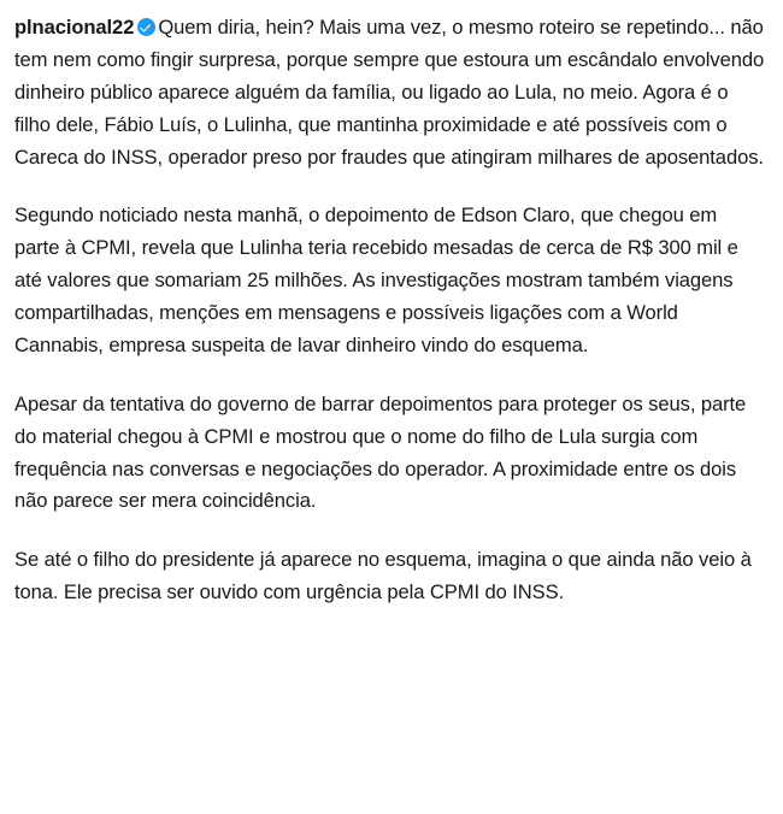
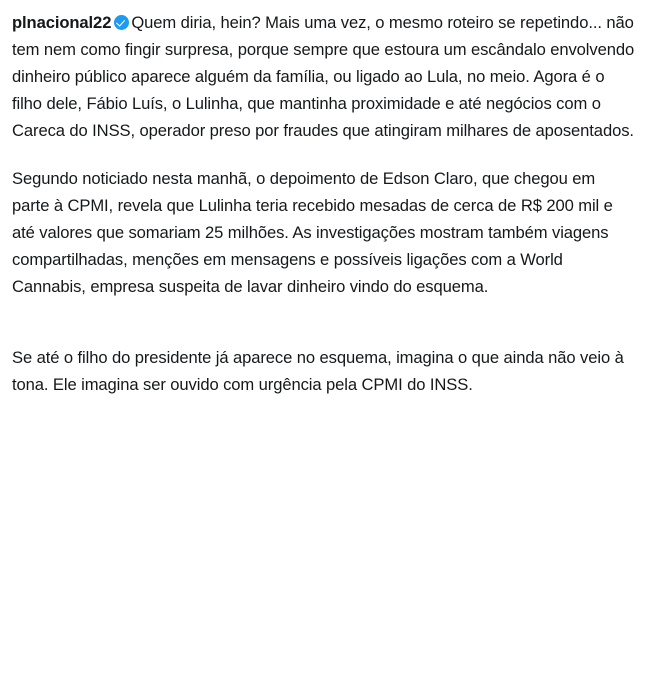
- plnacional22 Quem diria, hein? Mais uma vez, o mesmo roteiro se repetindo... não tem nem como fingir surpresa, porque sempre que estoura um escândalo envolvendo dinheiro público aparece alguém da família, ou ligado ao Lula, no meio. Agora é o filho dele, Fábio Luís, o Lulinha, que mantinha proximidade e até possíveis com o Careca do INSS, operador preso por fraudes que atingiram milhares de aposentados.
+ plnacional22 Quem diria, hein? Mais uma vez, o mesmo roteiro se repetindo... não tem nem como fingir surpresa, porque sempre que estoura um escândalo envolvendo dinheiro público aparece alguém da família, ou ligado ao Lula, no meio. Agora é o filho dele, Fábio Luís, o Lulinha, que mantinha proximidade e até negócios com o Careca do INSS, operador preso por fraudes que atingiram milhares de aposentados.
- Segundo noticiado nesta manhã, o depoimento de Edson Claro, que chegou em parte à CPMI, revela que Lulinha teria recebido mesadas de cerca de R$ 300 mil e até valores que somariam 25 milhões. As investigações mostram também viagens compartilhadas, menções em mensagens e possíveis ligações com a World Cannabis, empresa suspeita de lavar dinheiro vindo do esquema.
+ Segundo noticiado nesta manhã, o depoimento de Edson Claro, que chegou em parte à CPMI, revela que Lulinha teria recebido mesadas de cerca de R$ 200 mil e até valores que somariam 25 milhões. As investigações mostram também viagens compartilhadas, menções em mensagens e possíveis ligações com a World Cannabis, empresa suspeita de lavar dinheiro vindo do esquema.
- Apesar da tentativa do governo de barrar depoimentos para proteger os seus, parte do material chegou à CPMI e mostrou que o nome do filho de Lula surgia com frequência nas conversas e negociações do operador. A proximidade entre os dois não parece ser mera coincidência.
- Se até o filho do presidente já aparece no esquema, imagina o que ainda não veio à tona. Ele precisa ser ouvido com urgência pela CPMI do INSS.
+ Se até o filho do presidente já aparece no esquema, imagina o que ainda não veio à tona. Ele imagina ser ouvido com urgência pela CPMI do INSS.
